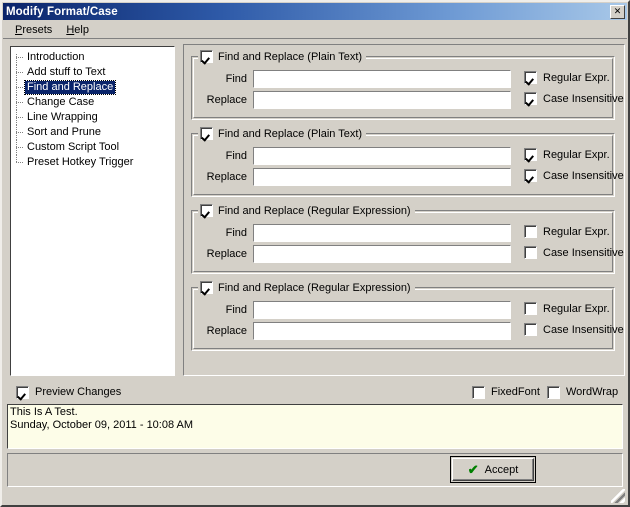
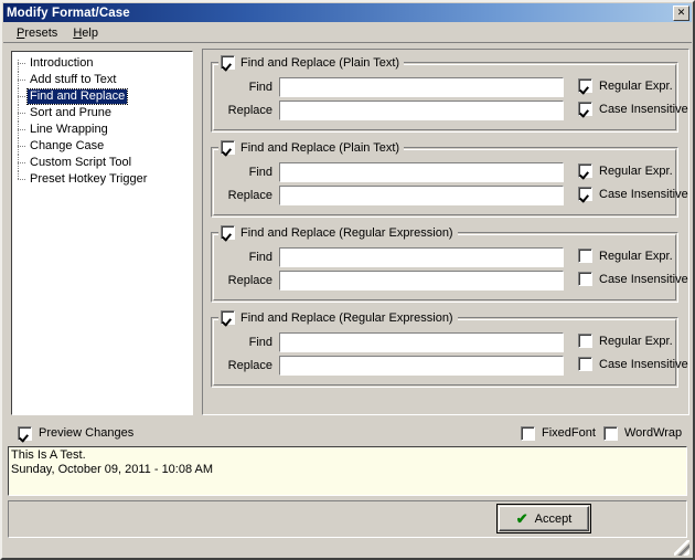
  Modify Format/Case
  ✕
  Presets
  Help
  Introduction
  Add stuff to Text
  Find and Replace
- Change Case
+ Sort and Prune
  Line Wrapping
- Sort and Prune
+ Change Case
  Custom Script Tool
  Preset Hotkey Trigger
  Find and Replace (Plain Text)
  Find
  Replace
  Regular Expr.
  Case Insensitive
  Find and Replace (Plain Text)
  Find
  Replace
  Regular Expr.
  Case Insensitive
  Find and Replace (Regular Expression)
  Find
  Replace
  Regular Expr.
  Case Insensitive
  Find and Replace (Regular Expression)
  Find
  Replace
  Regular Expr.
  Case Insensitive
  Preview Changes
  FixedFont
  WordWrap
  This Is A Test.
  Sunday, October 09, 2011 - 10:08 AM
  ✔
  Accept
